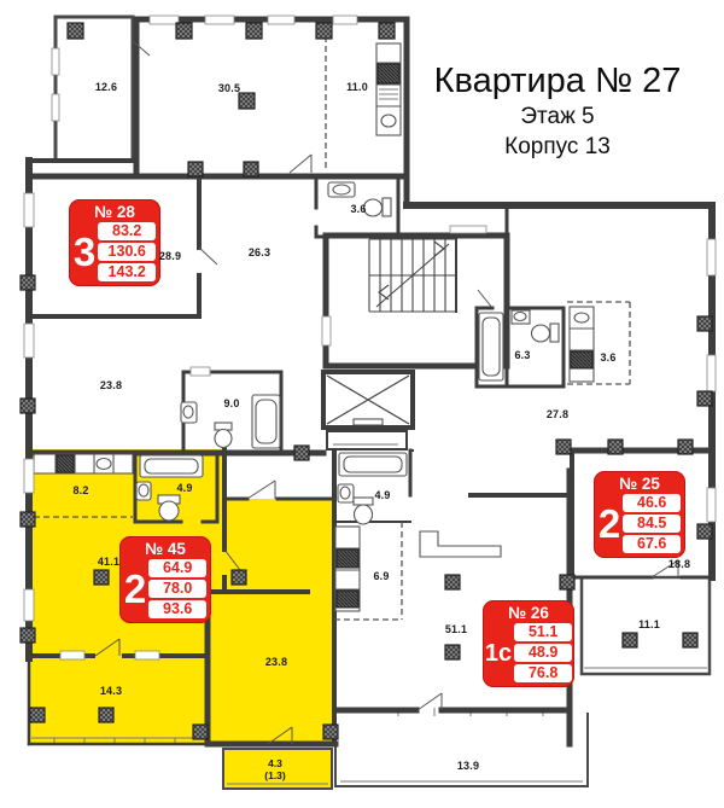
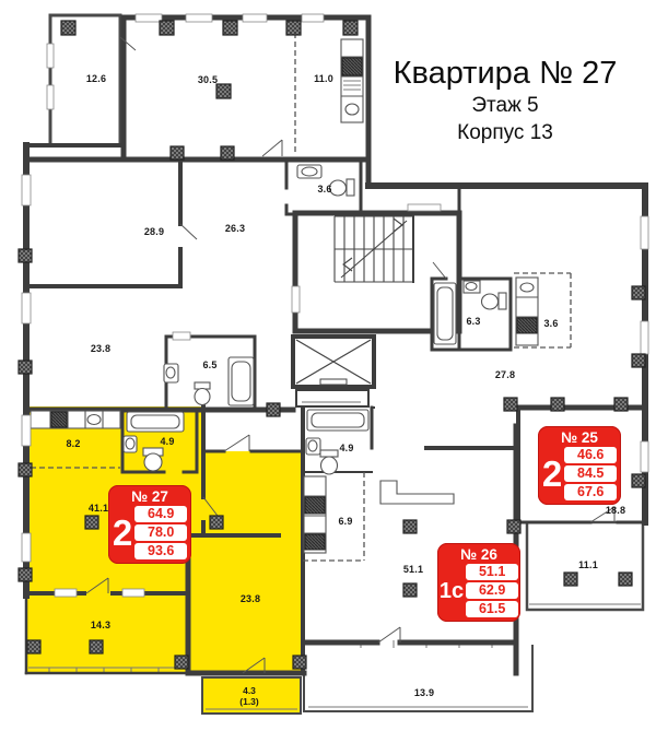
  Квартира № 27
  Этаж 5
  Корпус 13
- № 28
- 3
- 83.2
- 130.6
- 143.2
- № 45
+ № 27
  2
  64.9
  78.0
  93.6
  № 25
  2
  46.6
  84.5
  67.6
  № 26
  1с
  51.1
- 48.9
+ 62.9
- 76.8
+ 61.5
  12.6
  30.5
  11.0
  28.9
  26.3
  3.6
  23.8
- 9.0
+ 6.5
  6.3
  3.6
  27.8
  8.2
  4.9
  41.1
  4.9
  6.9
  51.1
  18.8
  11.1
  14.3
  23.8
  13.9
  4.3
  (1.3)
